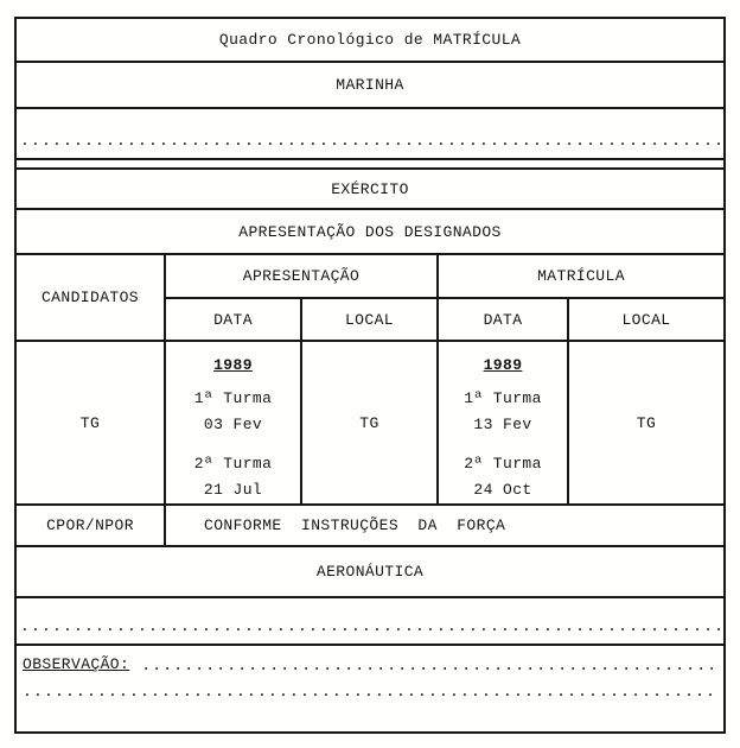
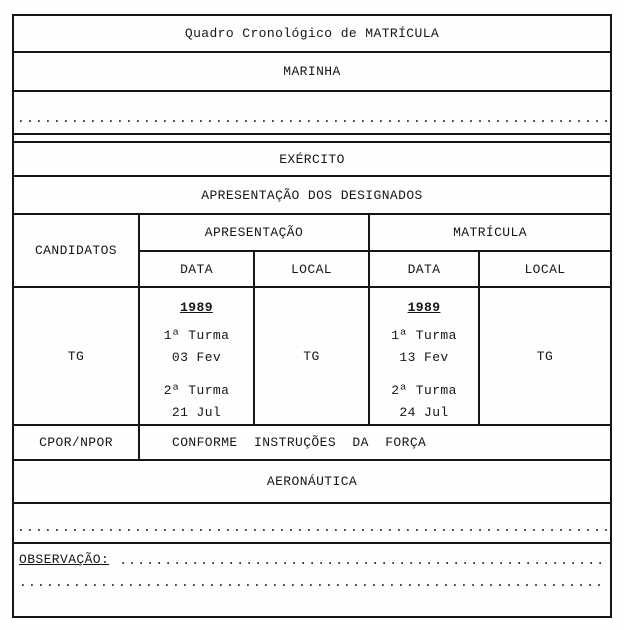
  Quadro Cronológico de MATRÍCULA
  MARINHA
  ..................................................................
  EXÉRCITO
  APRESENTAÇÃO DOS DESIGNADOS
  CANDIDATOS	APRESENTAÇÃO	MATRÍCULA
  DATA	LOCAL	DATA	LOCAL
- TG	1989 1ª Turma 03 Fev 2ª Turma 21 Jul	TG	1989 1ª Turma 13 Fev 2ª Turma 24 Oct	TG
+ TG	1989 1ª Turma 03 Fev 2ª Turma 21 Jul	TG	1989 1ª Turma 13 Fev 2ª Turma 24 Jul	TG
  CPOR/NPOR	CONFORME INSTRUÇÕES DA FORÇA
  AERONÁUTICA
  ..................................................................
